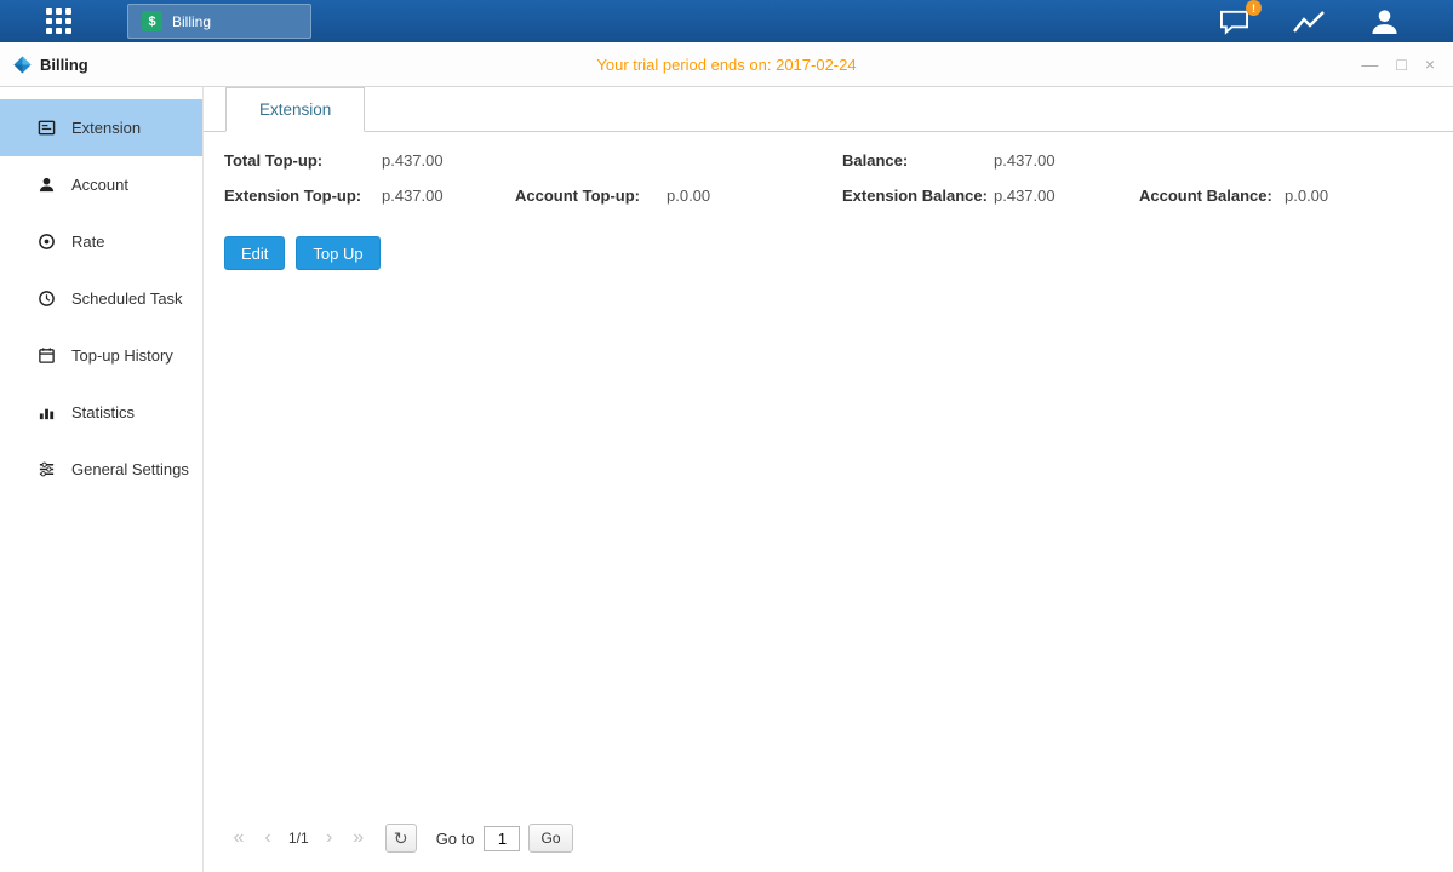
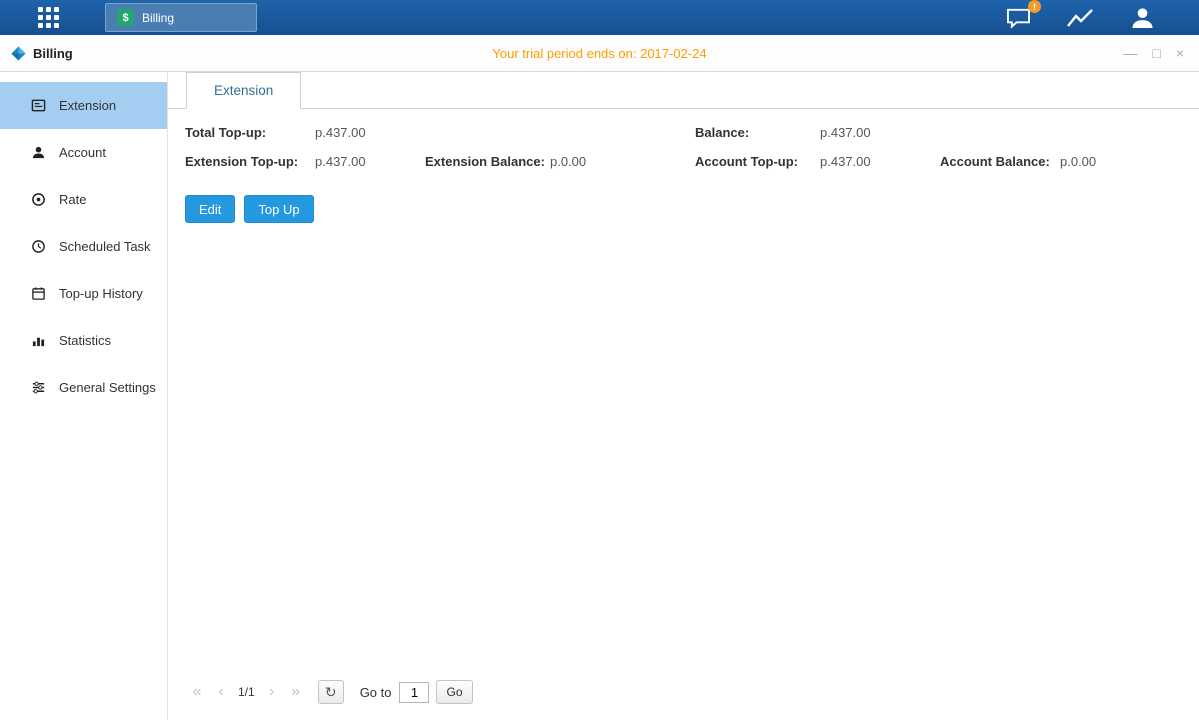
  $
  Billing
  !
  Billing
  Your trial period ends on: 2017-02-24
  —
  □
  ×
  Extension
  Account
  Rate
  Scheduled Task
  Top-up History
  Statistics
  General Settings
  Extension
  Total Top-up:
  p.437.00
  Balance:
  p.437.00
  Extension Top-up:
  p.437.00
- Account Top-up:
+ Extension Balance:
  p.0.00
- Extension Balance:
+ Account Top-up:
  p.437.00
  Account Balance:
  p.0.00
  Edit
  Top Up
  «
  ‹
  1/1
  ›
  »
  ↻
  Go to
  1
  Go
